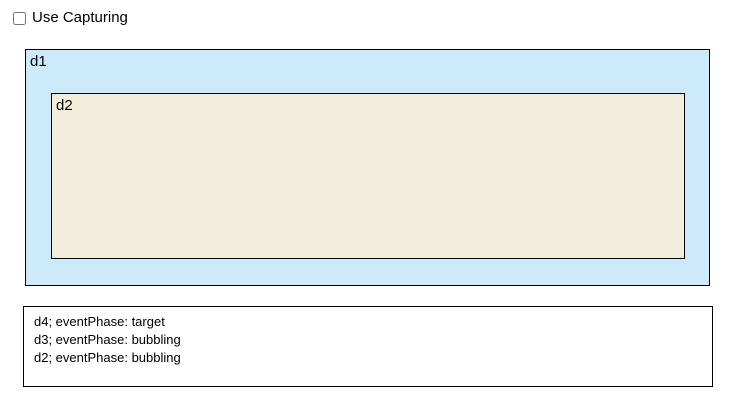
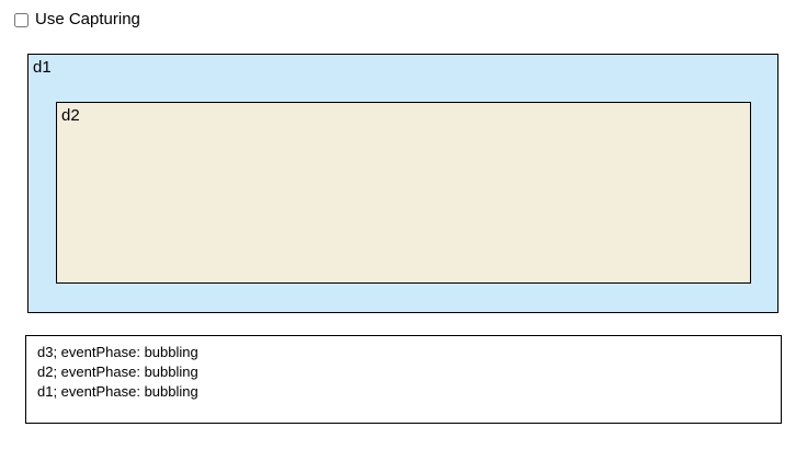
  Use Capturing
  d1
  d2
- d4; eventPhase: target
  d3; eventPhase: bubbling
  d2; eventPhase: bubbling
+ d1; eventPhase: bubbling
